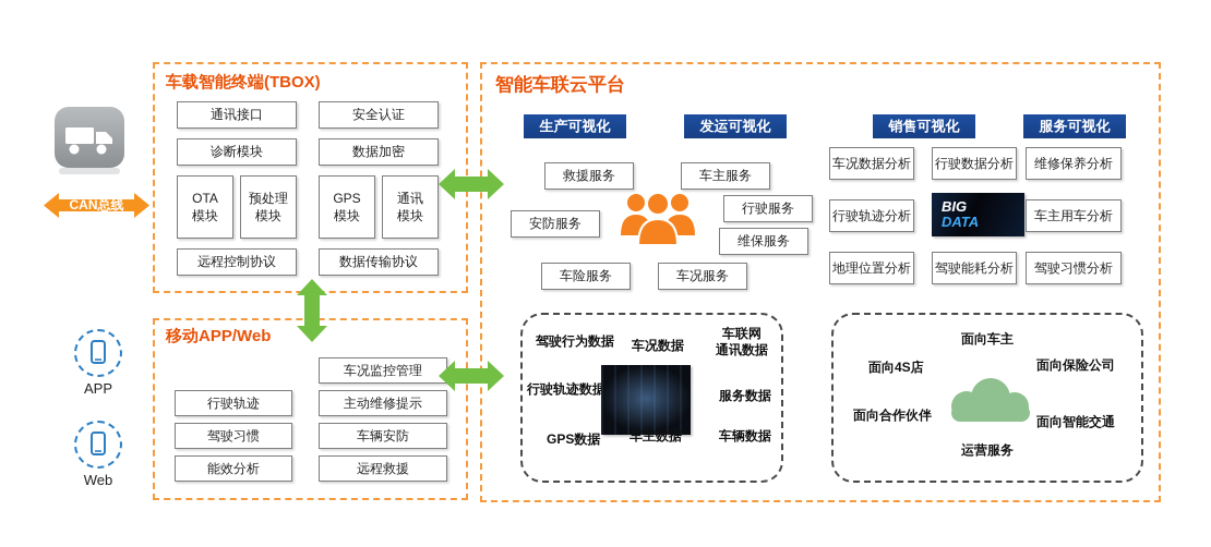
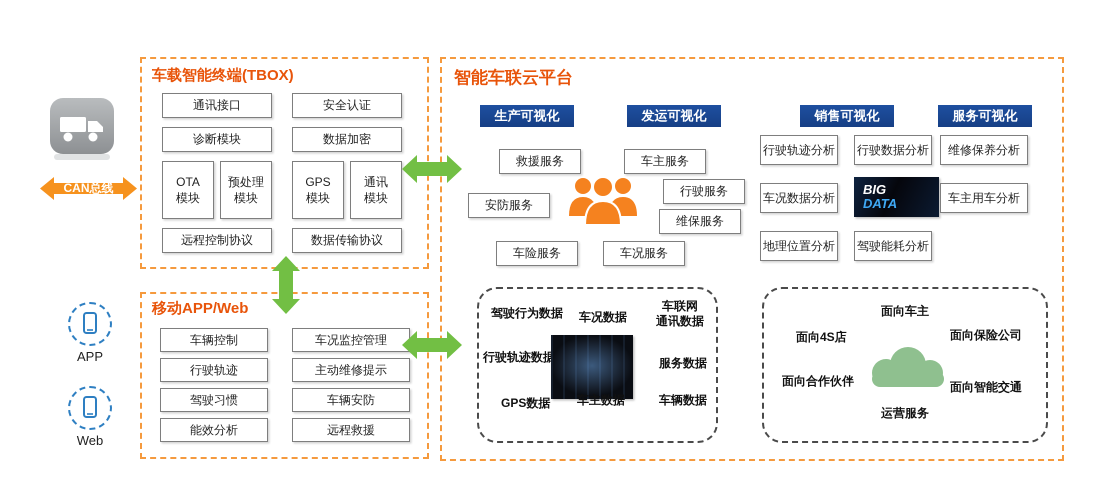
  CAN总线
  APP
  Web
  车载智能终端(TBOX)
  通讯接口
  安全认证
  诊断模块
  数据加密
  OTA
  模块
  预处理
  模块
  GPS
  模块
  通讯
  模块
  远程控制协议
  数据传输协议
  移动APP/Web
+ 车辆控制
  车况监控管理
  行驶轨迹
  主动维修提示
  驾驶习惯
  车辆安防
  能效分析
  远程救援
  智能车联云平台
  生产可视化
  发运可视化
  销售可视化
  服务可视化
  救援服务
  车主服务
  安防服务
  行驶服务
  维保服务
  车险服务
  车况服务
- 车况数据分析
+ 行驶轨迹分析
  行驶数据分析
- 行驶轨迹分析
+ 车况数据分析
  BIG
  DATA
  地理位置分析
  驾驶能耗分析
  维修保养分析
  车主用车分析
- 驾驶习惯分析
  驾驶行为数据
  车况数据
  车联网
  通讯数据
  行驶轨迹数据
  服务数据
  GPS数据
  车主数据
  车辆数据
  面向车主
  面向4S店
  面向保险公司
  面向合作伙伴
  面向智能交通
  运营服务
